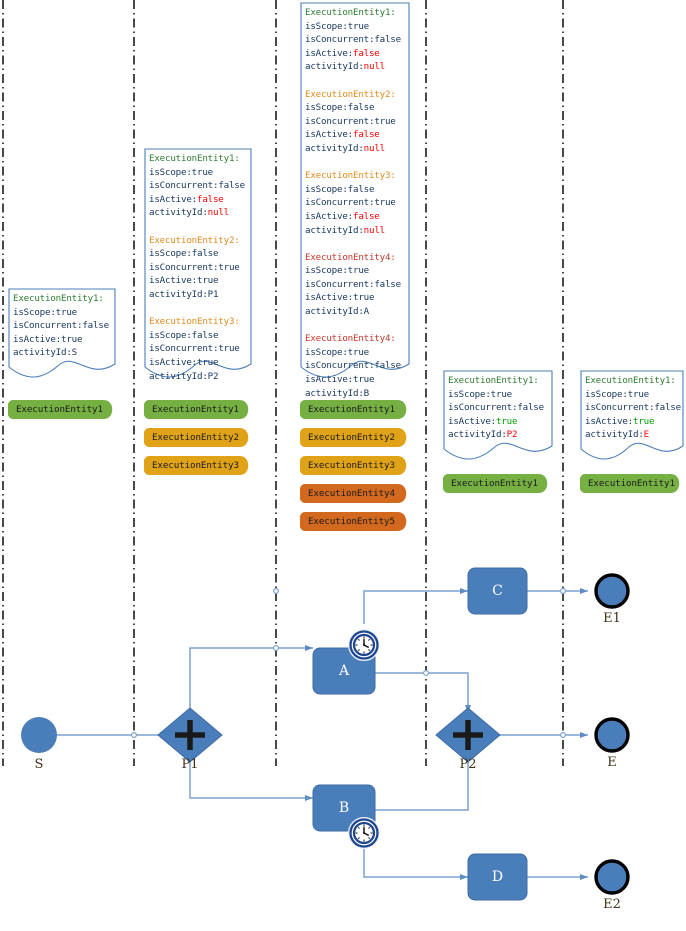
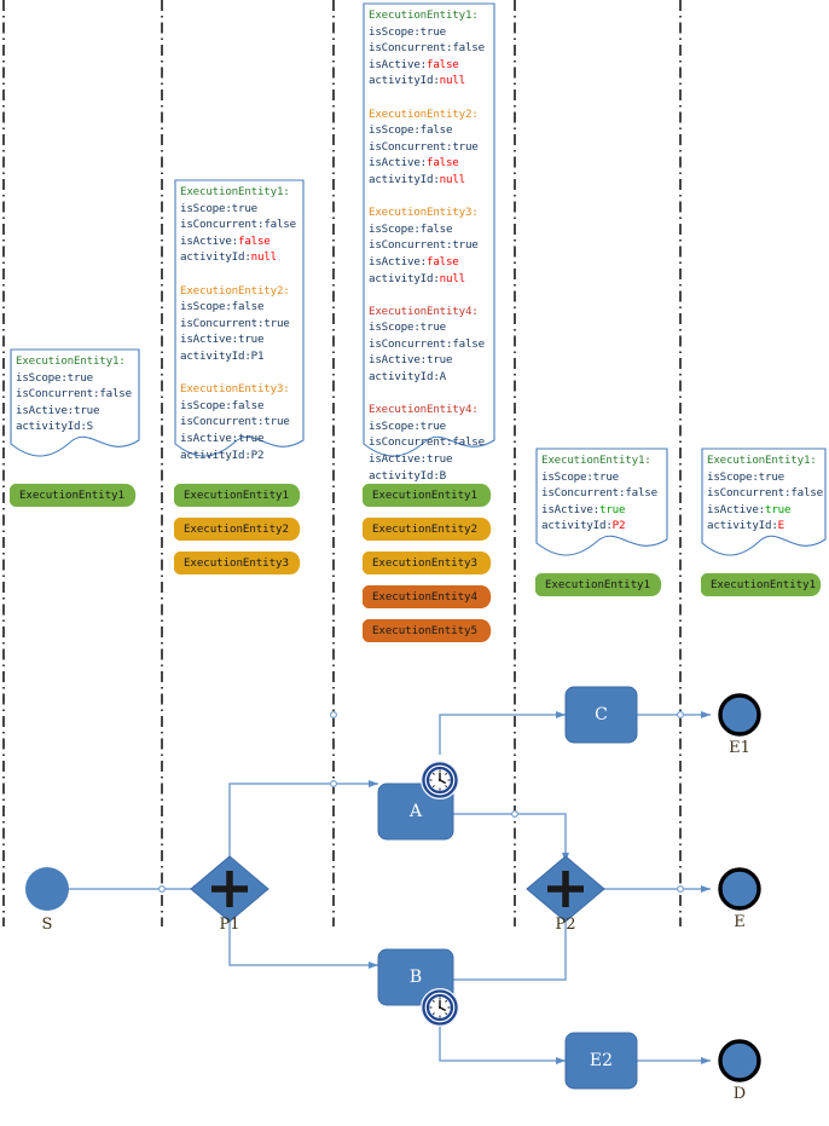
  A
  B
  C
- D
+ E2
  S
  P1
  P2
  E1
  E
- E2
+ D
  ExecutionEntity1:
  isScope:true
  isConcurrent:false
  isActive:true
  activityId:S
  ExecutionEntity1:
  isScope:true
  isConcurrent:false
  isActive:false
  activityId:null
  ExecutionEntity2:
  isScope:false
  isConcurrent:true
  isActive:true
  activityId:P1
  ExecutionEntity3:
  isScope:false
  isConcurrent:true
  isActive:true
  activityId:P2
  ExecutionEntity1:
  isScope:true
  isConcurrent:false
  isActive:false
  activityId:null
  ExecutionEntity2:
  isScope:false
  isConcurrent:true
  isActive:false
  activityId:null
  ExecutionEntity3:
  isScope:false
  isConcurrent:true
  isActive:false
  activityId:null
  ExecutionEntity4:
  isScope:true
  isConcurrent:false
  isActive:true
  activityId:A
  ExecutionEntity4:
  isScope:true
  isConcurrent:false
  isActive:true
  activityId:B
  ExecutionEntity1:
  isScope:true
  isConcurrent:false
  isActive:true
  activityId:P2
  ExecutionEntity1:
  isScope:true
  isConcurrent:false
  isActive:true
  activityId:E
  ExecutionEntity1
  ExecutionEntity1
  ExecutionEntity2
  ExecutionEntity3
  ExecutionEntity1
  ExecutionEntity2
  ExecutionEntity3
  ExecutionEntity4
  ExecutionEntity5
  ExecutionEntity1
  ExecutionEntity1
